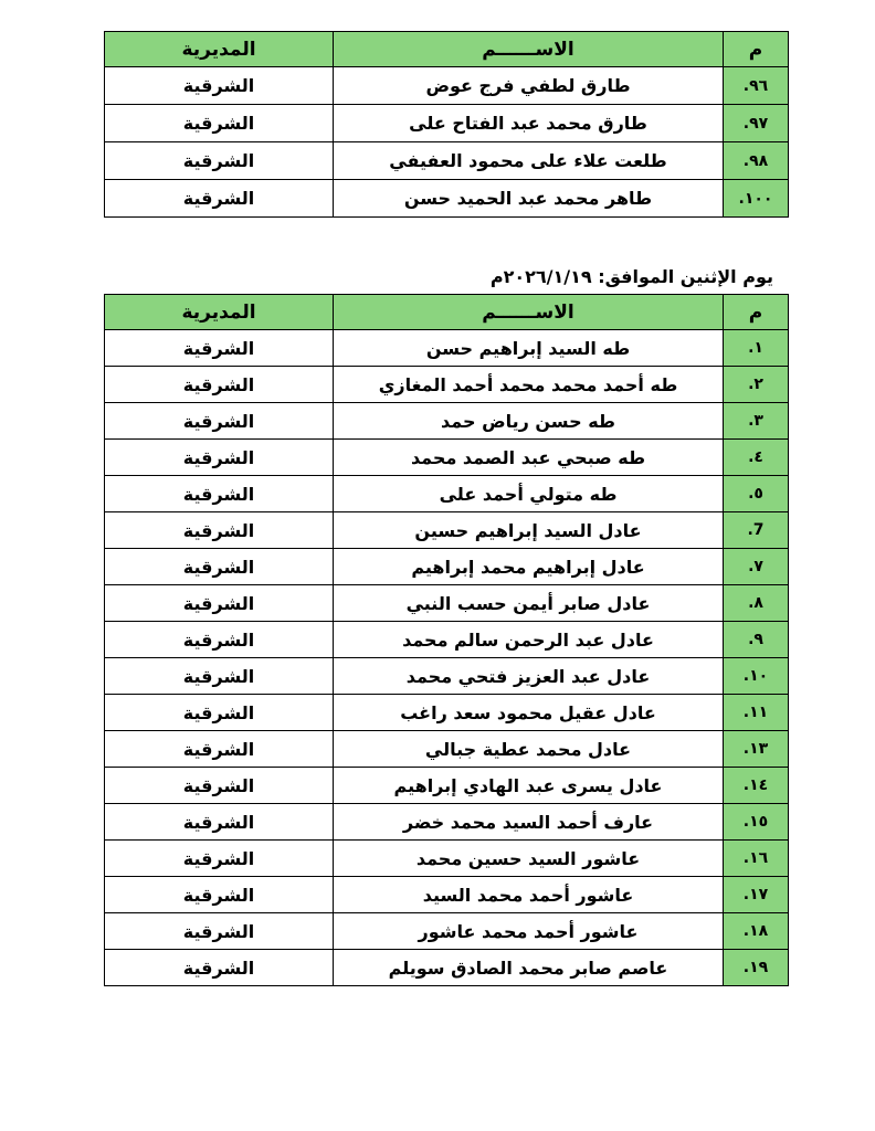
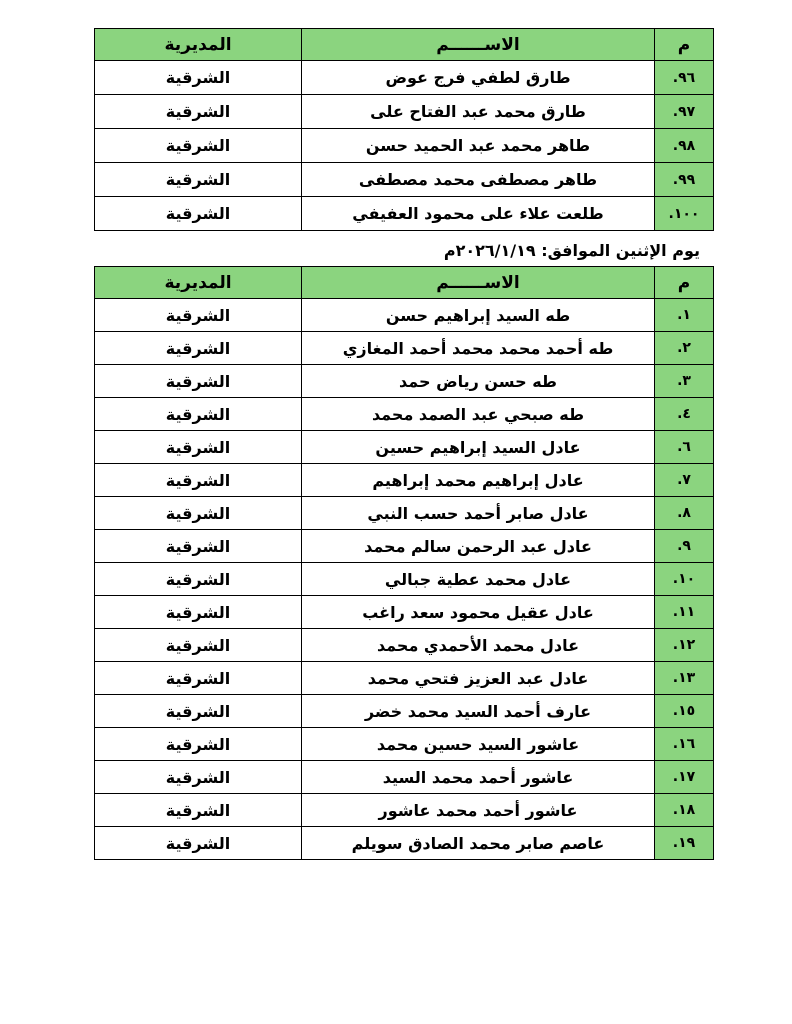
  م	الاســــــم	المديرية
  ٩٦.	طارق لطفي فرج عوض	الشرقية
  ٩٧.	طارق محمد عبد الفتاح على	الشرقية
- ٩٨.	طلعت علاء على محمود العفيفي	الشرقية
+ ٩٨.	طاهر محمد عبد الحميد حسن	الشرقية
+ ٩٩.	طاهر مصطفى محمد مصطفى	الشرقية
- ١٠٠.	طاهر محمد عبد الحميد حسن	الشرقية
+ ١٠٠.	طلعت علاء على محمود العفيفي	الشرقية
  يوم الإثنين الموافق: ٢٠٢٦/١/١٩م
  م	الاســــــم	المديرية
  ١.	طه السيد إبراهيم حسن	الشرقية
  ٢.	طه أحمد محمد محمد أحمد المغازي	الشرقية
  ٣.	طه حسن رياض حمد	الشرقية
  ٤.	طه صبحي عبد الصمد محمد	الشرقية
- ٥.	طه متولي أحمد على	الشرقية
- 7.	عادل السيد إبراهيم حسين	الشرقية
+ ٦.	عادل السيد إبراهيم حسين	الشرقية
  ٧.	عادل إبراهيم محمد إبراهيم	الشرقية
- ٨.	عادل صابر أيمن حسب النبي	الشرقية
+ ٨.	عادل صابر أحمد حسب النبي	الشرقية
  ٩.	عادل عبد الرحمن سالم محمد	الشرقية
- ١٠.	عادل عبد العزيز فتحي محمد	الشرقية
+ ١٠.	عادل محمد عطية جبالي	الشرقية
  ١١.	عادل عقيل محمود سعد راغب	الشرقية
+ ١٢.	عادل محمد الأحمدي محمد	الشرقية
- ١٣.	عادل محمد عطية جبالي	الشرقية
+ ١٣.	عادل عبد العزيز فتحي محمد	الشرقية
- ١٤.	عادل يسرى عبد الهادي إبراهيم	الشرقية
  ١٥.	عارف أحمد السيد محمد خضر	الشرقية
  ١٦.	عاشور السيد حسين محمد	الشرقية
  ١٧.	عاشور أحمد محمد السيد	الشرقية
  ١٨.	عاشور أحمد محمد عاشور	الشرقية
  ١٩.	عاصم صابر محمد الصادق سويلم	الشرقية
